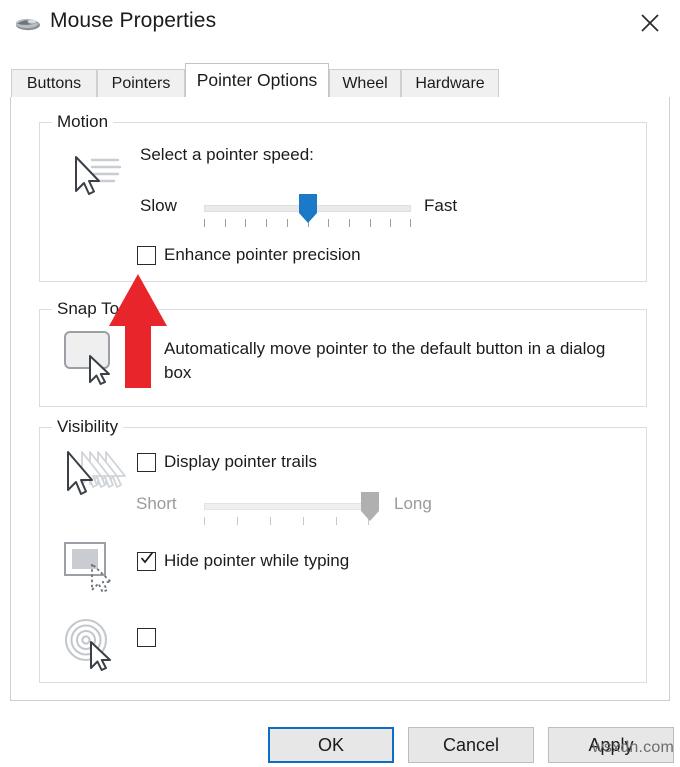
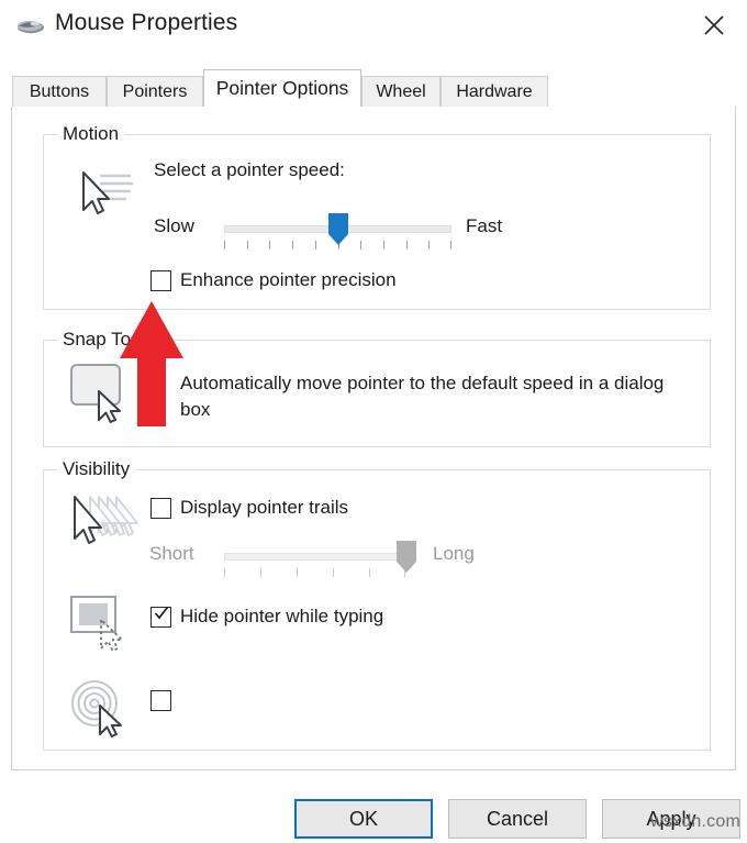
  Mouse Properties
  Buttons
  Pointers
  Pointer Options
  Wheel
  Hardware
  Motion
  Select a pointer speed:
  Slow
  Fast
  Enhance pointer precision
  Snap To
- Automatically move pointer to the default button in a dialog box
+ Automatically move pointer to the default speed in a dialog box
  Visibility
  Display pointer trails
  Short
  Long
  Hide pointer while typing
  OK
  Cancel
  Apply
  wsxdn.com
